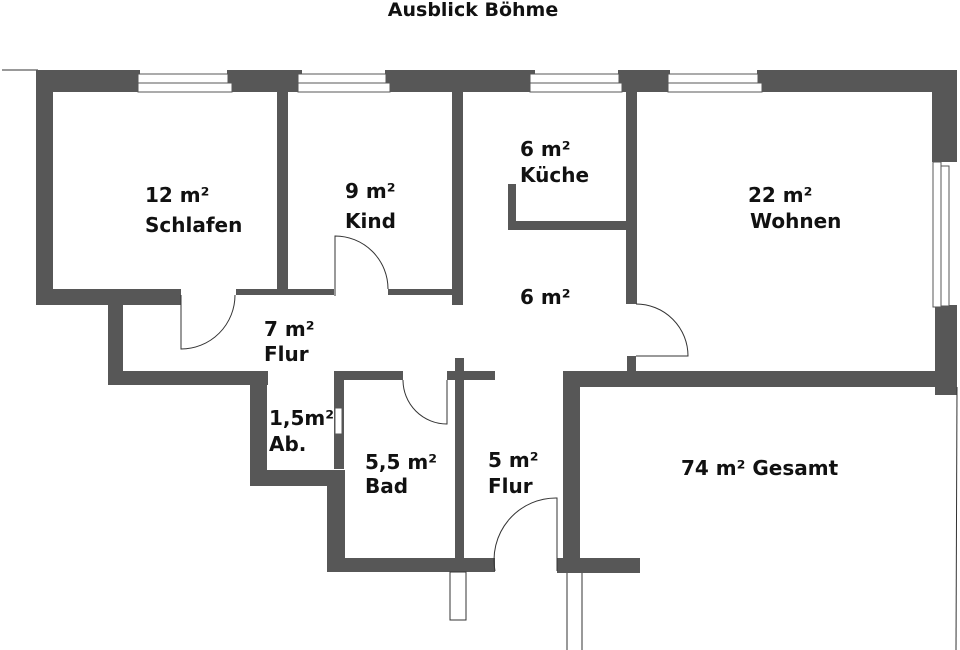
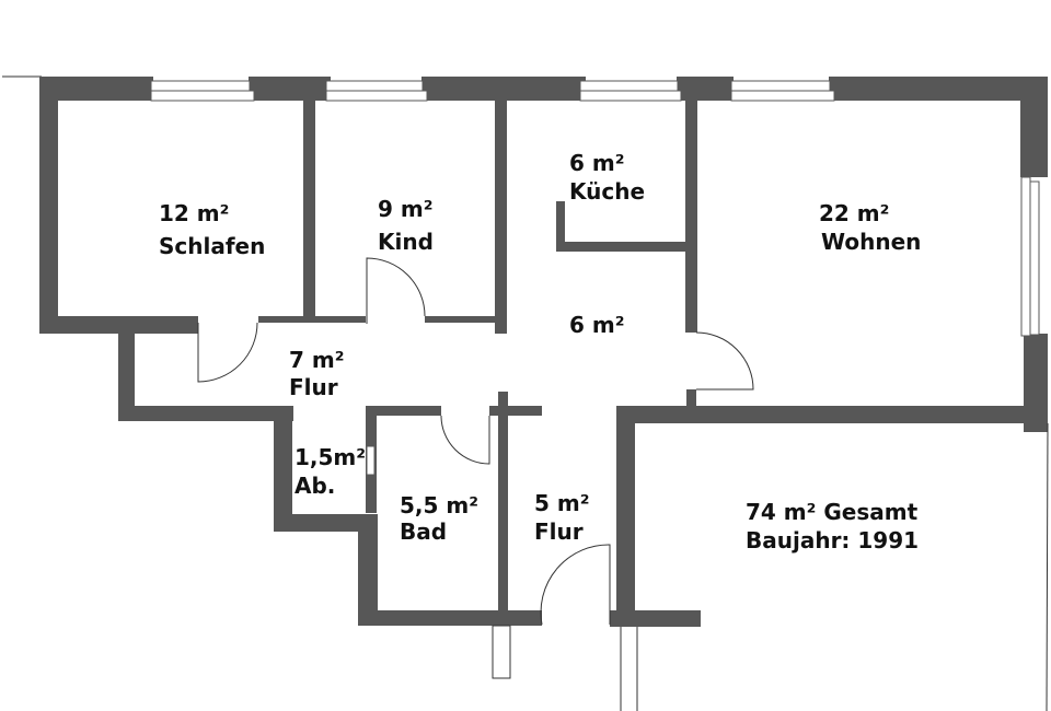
- Ausblick Böhme
  12 m²
  Schlafen
  9 m²
  Kind
  6 m²
  Küche
  22 m²
  Wohnen
  6 m²
  7 m²
  Flur
  1,5m²
  Ab.
  5,5 m²
  Bad
  5 m²
  Flur
  74 m² Gesamt
+ Baujahr: 1991
